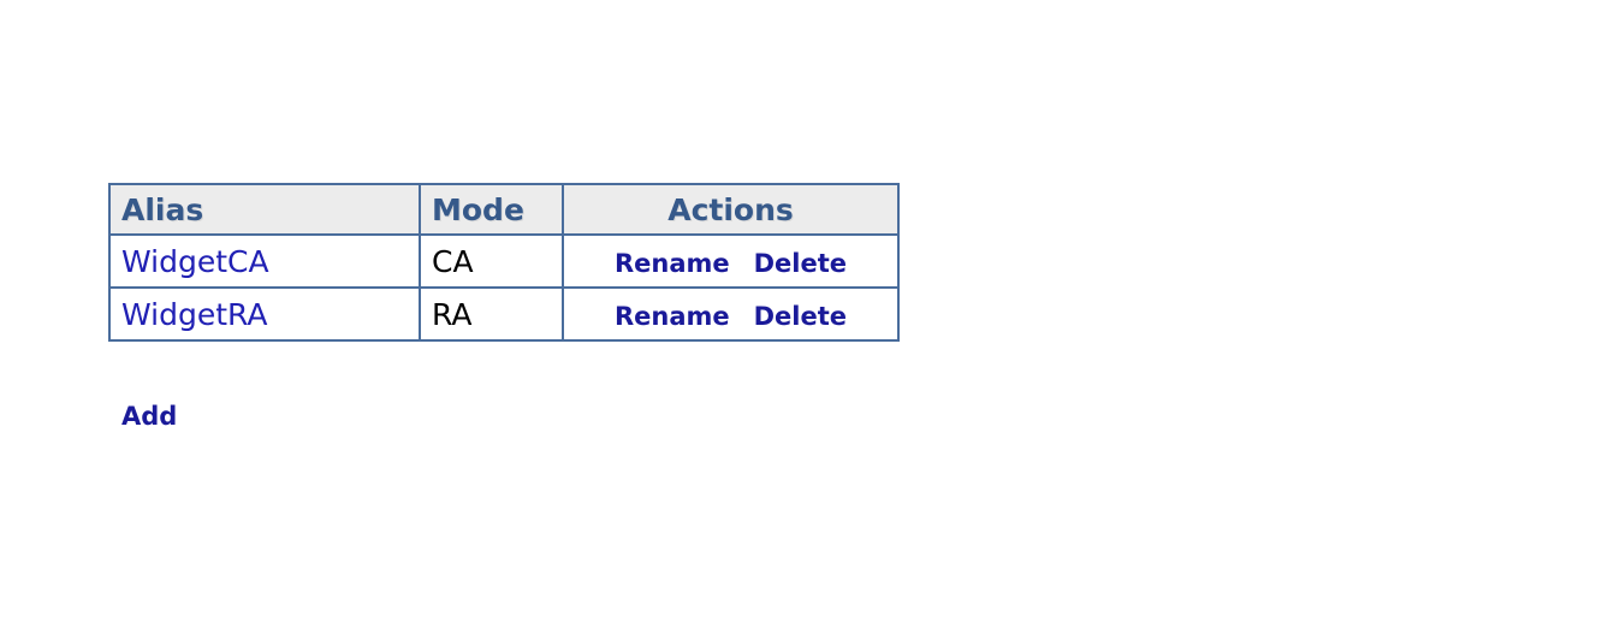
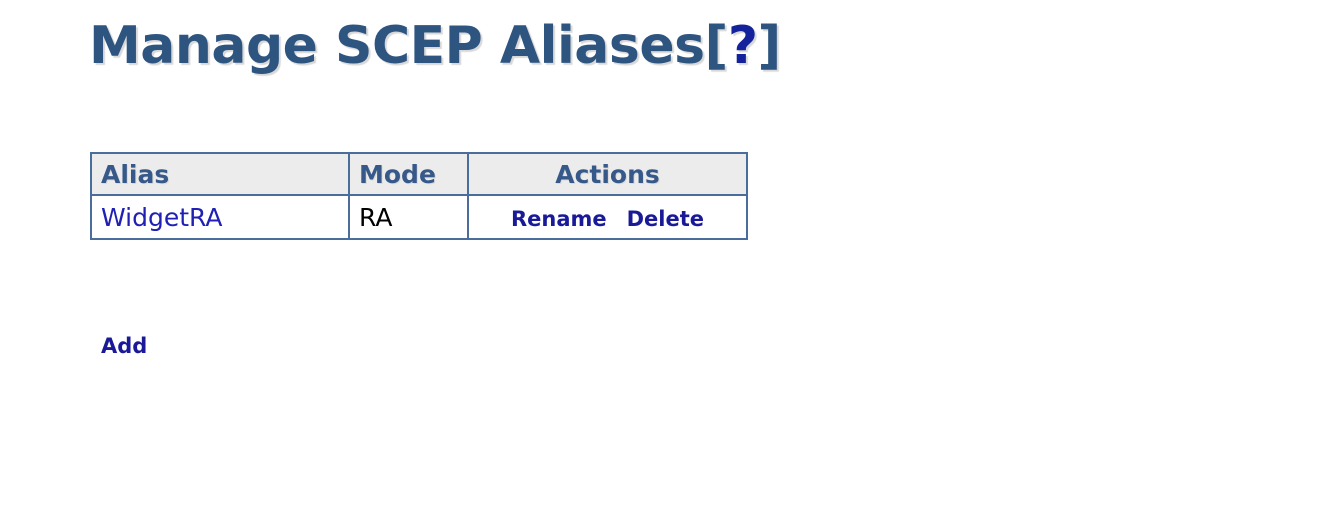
+ Manage SCEP Aliases[?]
  Alias	Mode	Actions
- WidgetCA	CA	Rename Delete
  WidgetRA	RA	Rename Delete
  Add
